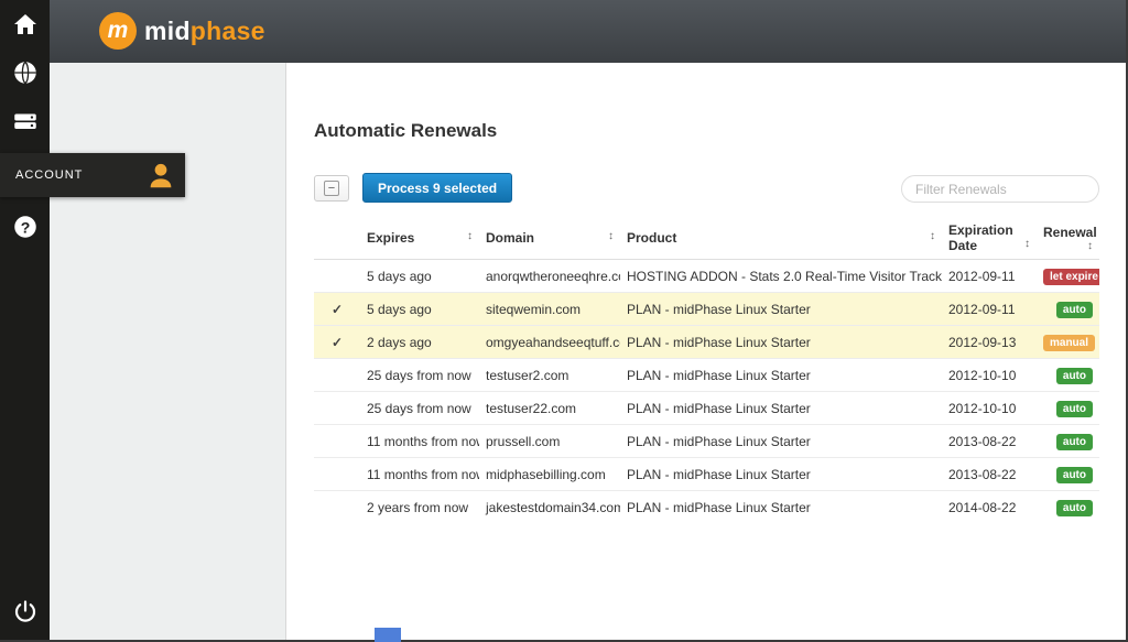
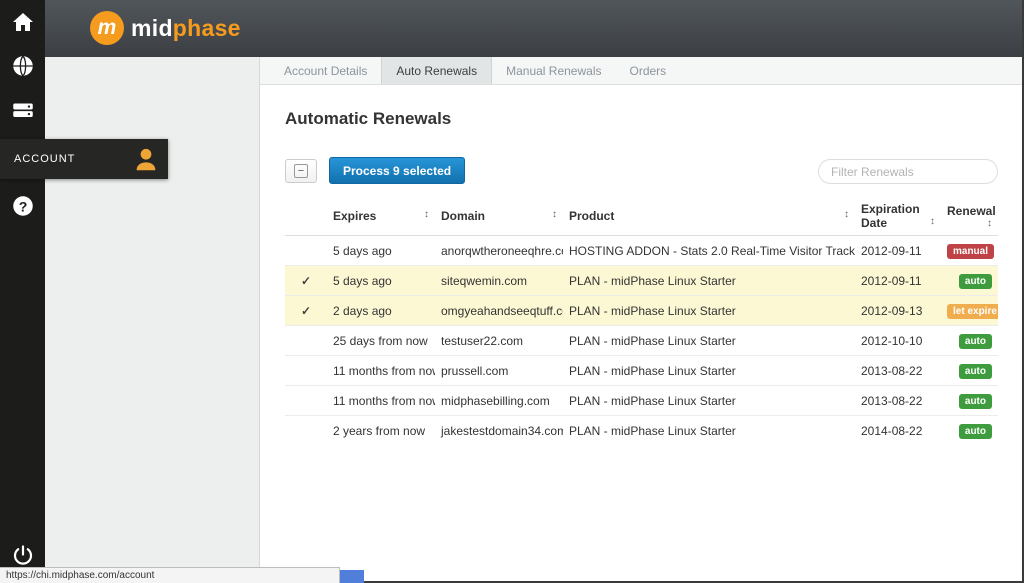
  ?
  m
  midphase
  ACCOUNT
+ Account Details
+ Auto Renewals
+ Manual Renewals
+ Orders
  Automatic Renewals
  −
  Process 9 selected
  Filter Renewals
  	Expires ↕	Domain ↕	Product ↕	Expiration Date ↕	Renewal↕
- 	5 days ago	anorqwtheroneeqhre.c	HOSTING ADDON - Stats 2.0 Real-Time Visitor Track	2012-09-11	let expire
+ 	5 days ago	anorqwtheroneeqhre.c	HOSTING ADDON - Stats 2.0 Real-Time Visitor Track	2012-09-11	manual
  ✓	5 days ago	siteqwemin.com	PLAN - midPhase Linux Starter	2012-09-11	auto
- ✓	2 days ago	omgyeahandseeqtuff.c	PLAN - midPhase Linux Starter	2012-09-13	manual
+ ✓	2 days ago	omgyeahandseeqtuff.c	PLAN - midPhase Linux Starter	2012-09-13	let expire
- 	25 days from now	testuser2.com	PLAN - midPhase Linux Starter	2012-10-10	auto
  	25 days from now	testuser22.com	PLAN - midPhase Linux Starter	2012-10-10	auto
  	11 months from no	prussell.com	PLAN - midPhase Linux Starter	2013-08-22	auto
  	11 months from no	midphasebilling.com	PLAN - midPhase Linux Starter	2013-08-22	auto
  	2 years from now	jakestestdomain34.com	PLAN - midPhase Linux Starter	2014-08-22	auto
+ https://chi.midphase.com/account
